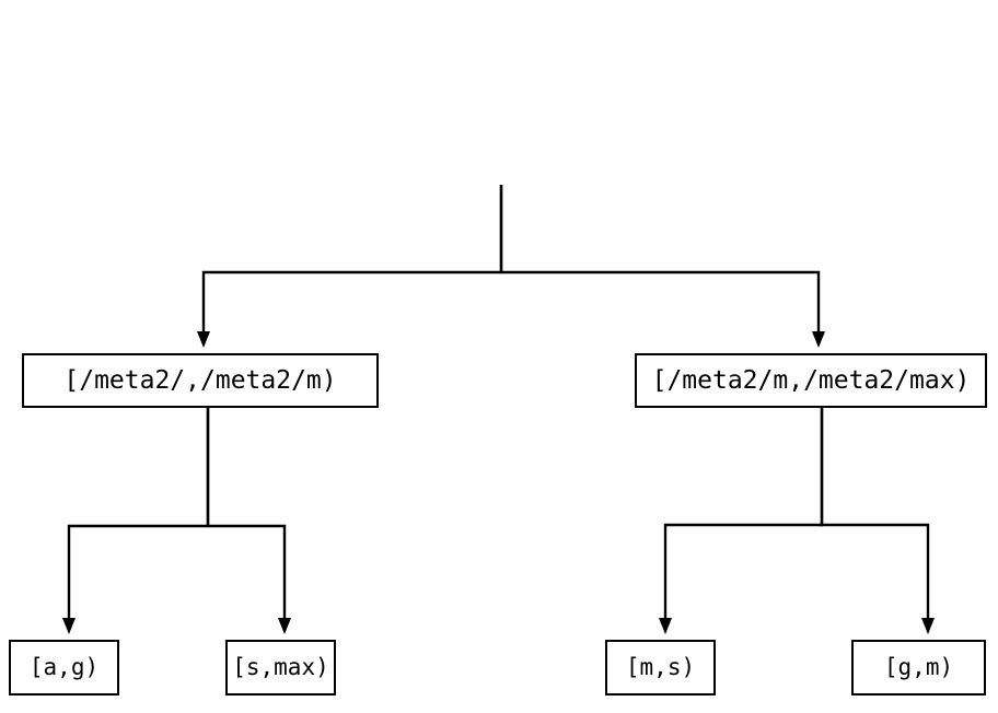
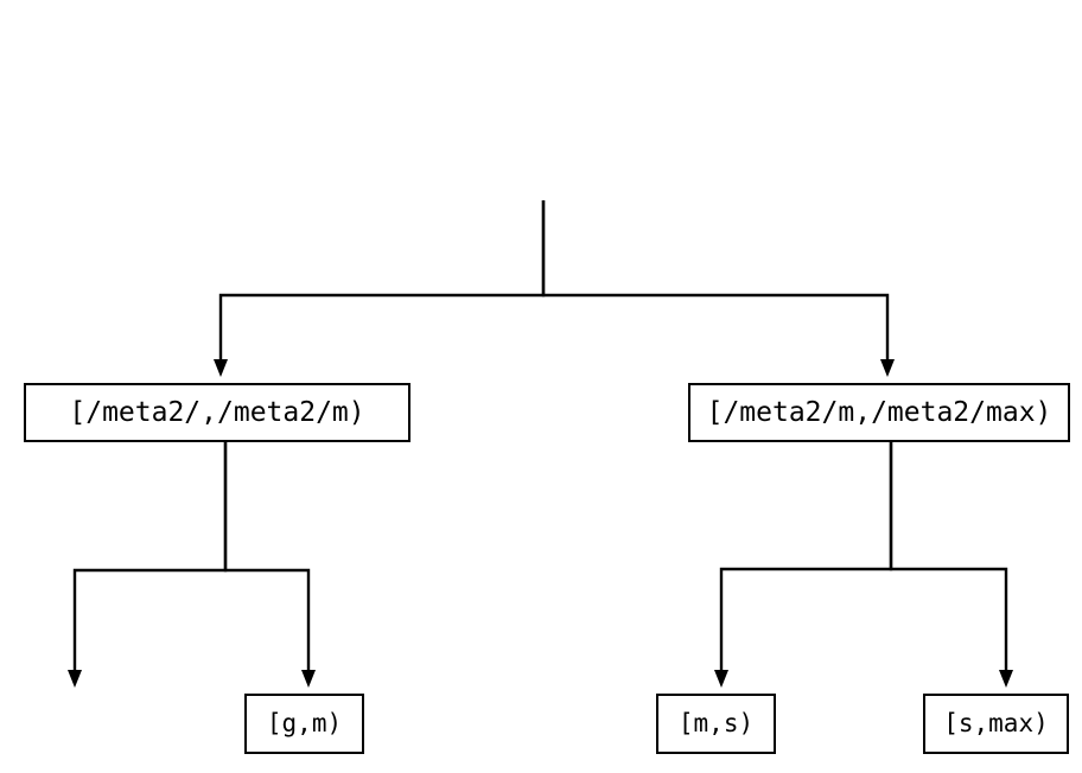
  [/meta2/,/meta2/m)
  [/meta2/m,/meta2/max)
- [a,g)
- [s,max)
+ [g,m)
  [m,s)
- [g,m)
+ [s,max)
